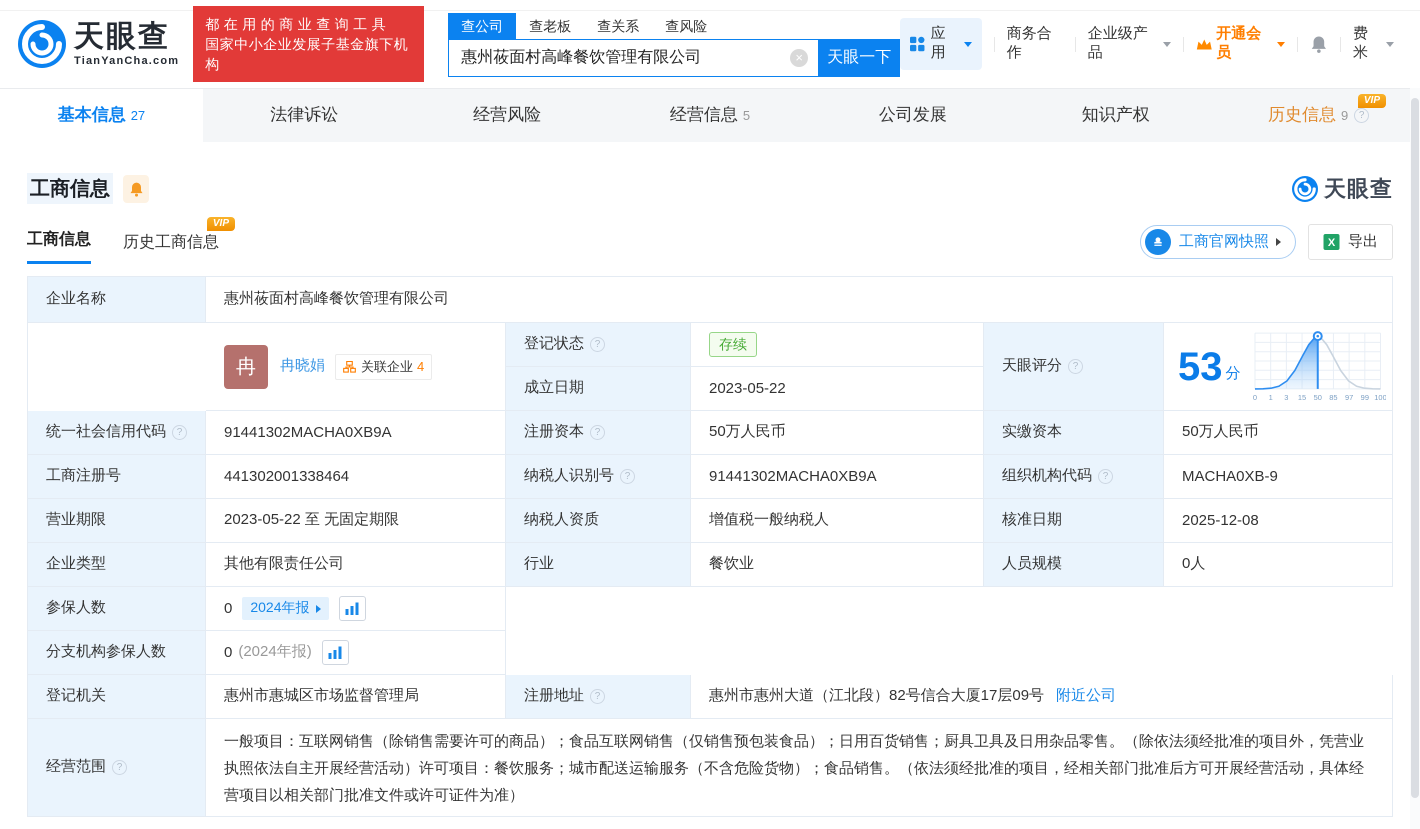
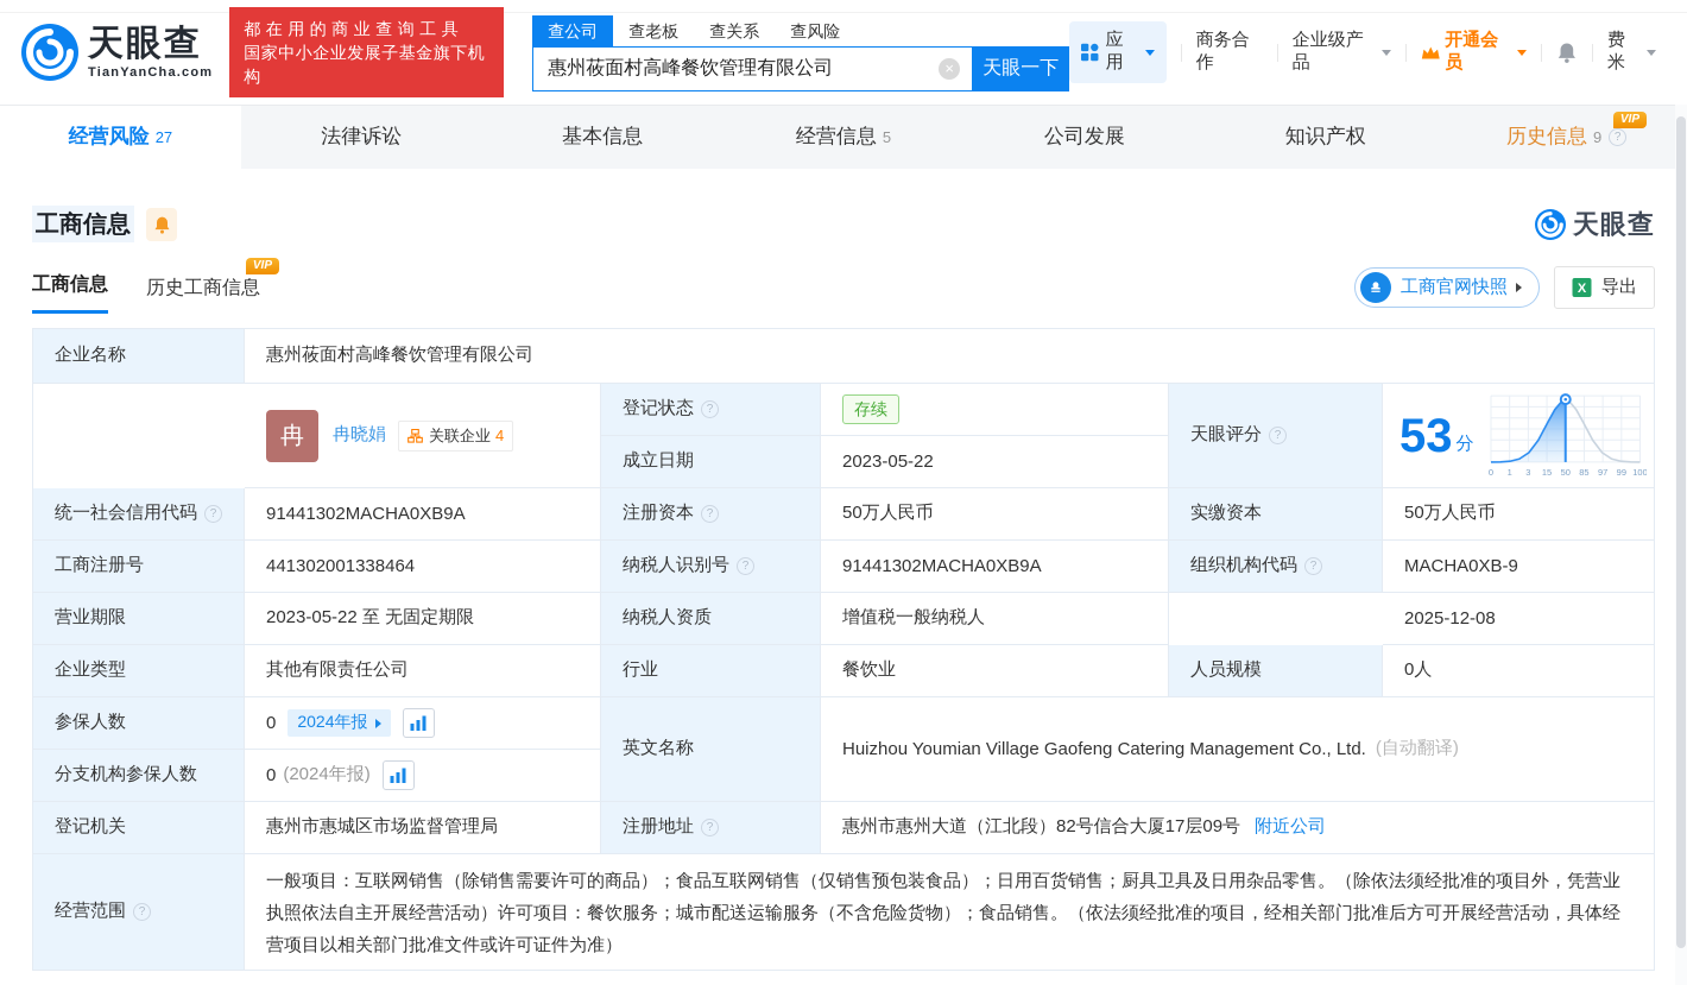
  天眼查
  TianYanCha.com
  都在用的商业查询工具
  国家中小企业发展子基金旗下机构
  查公司
  查老板
  查关系
  查风险
  惠州莜面村高峰餐饮管理有限公司
  ×
  天眼一下
  应用
  商务合作
  企业级产品
  开通会员
  费米
- 基本信息
+ 经营风险
  27
  法律诉讼
- 经营风险
+ 基本信息
  经营信息
  5
  公司发展
  知识产权
  VIP
  历史信息
  9
  ?
  工商信息
  天眼查
  工商信息
  VIP
  历史工商信息
  工商官网快照
  X
  导出
  企业名称
  惠州莜面村高峰餐饮管理有限公司
  冉
  冉晓娟
  关联企业
  4
  登记状态
  ?
  存续
  成立日期
  2023-05-22
  天眼评分
  ?
  53
  分
  0
  1
  3
  15
  50
  85
  97
  99
  100
  统一社会信用代码
  ?
  91441302MACHA0XB9A
  注册资本
  ?
  50万人民币
  实缴资本
  50万人民币
  工商注册号
  441302001338464
  纳税人识别号
  ?
  91441302MACHA0XB9A
  组织机构代码
  ?
  MACHA0XB-9
  营业期限
  2023-05-22 至 无固定期限
  纳税人资质
  增值税一般纳税人
- 核准日期
  2025-12-08
  企业类型
  其他有限责任公司
  行业
  餐饮业
  人员规模
  0人
  参保人数
  0
  2024年报
+ 英文名称
+ Huizhou Youmian Village Gaofeng Catering Management Co., Ltd.
+ (自动翻译)
  分支机构参保人数
  0
  (2024年报)
  登记机关
  惠州市惠城区市场监督管理局
  注册地址
  ?
  惠州市惠州大道（江北段）82号信合大厦17层09号
  附近公司
  经营范围
  ?
  一般项目：互联网销售（除销售需要许可的商品）；食品互联网销售（仅销售预包装食品）；日用百货销售；厨具卫具及日用杂品零售。（除依法须经批准的项目外，凭营业执照依法自主开展经营活动）许可项目：餐饮服务；城市配送运输服务（不含危险货物）；食品销售。（依法须经批准的项目，经相关部门批准后方可开展经营活动，具体经营项目以相关部门批准文件或许可证件为准）
